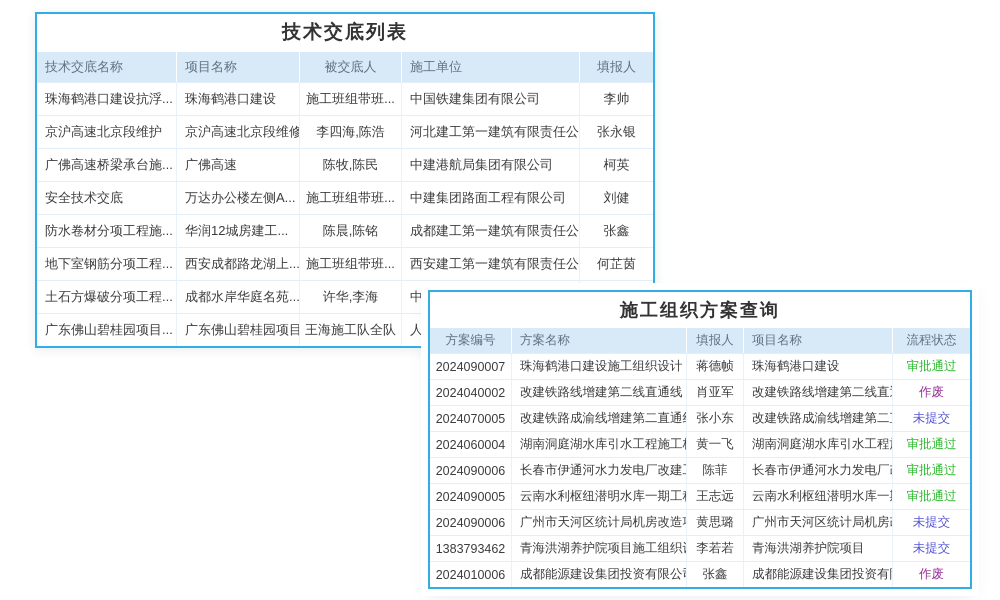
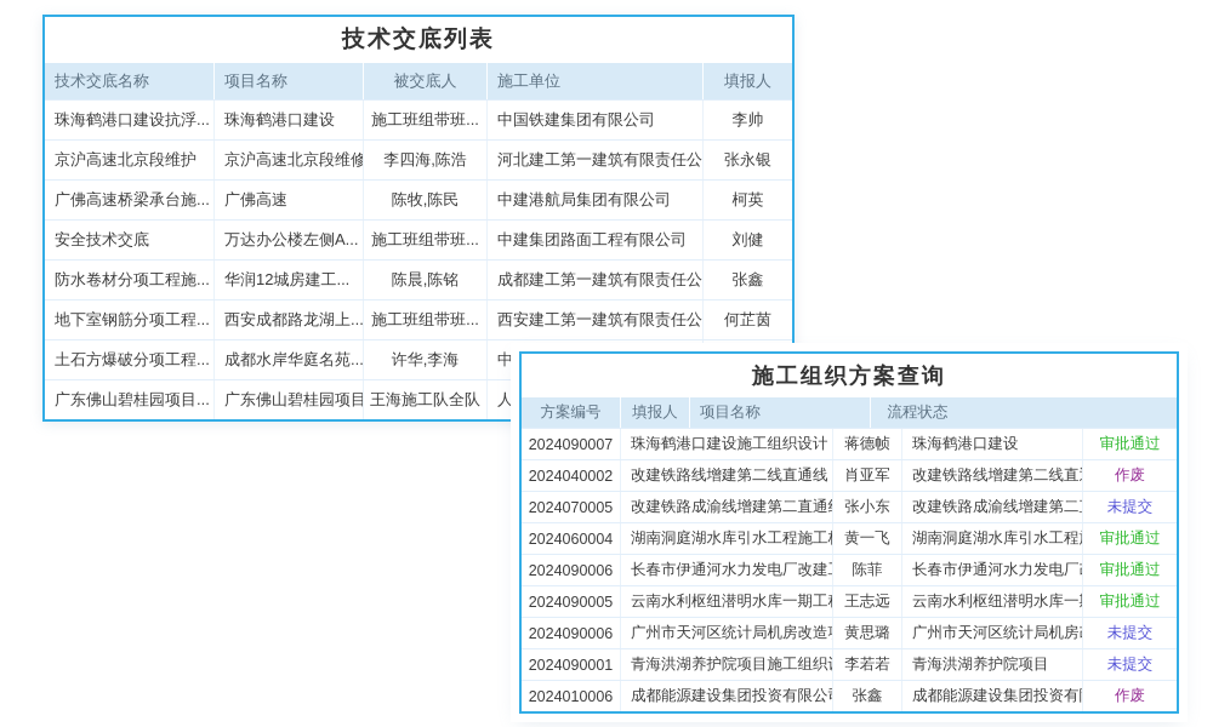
  技术交底列表
  技术交底名称
  项目名称
  被交底人
  施工单位
  填报人
  珠海鹤港口建设抗浮...
  珠海鹤港口建设
  施工班组带班...
  中国铁建集团有限公司
  李帅
  京沪高速北京段维护
  京沪高速北京段维修
  李四海,陈浩
  河北建工第一建筑有限责任公
  张永银
  广佛高速桥梁承台施...
  广佛高速
  陈牧,陈民
  中建港航局集团有限公司
  柯英
  安全技术交底
  万达办公楼左侧A...
  施工班组带班...
  中建集团路面工程有限公司
  刘健
  防水卷材分项工程施...
  华润12城房建工...
  陈晨,陈铭
  成都建工第一建筑有限责任公
  张鑫
  地下室钢筋分项工程...
  西安成都路龙湖上...
  施工班组带班...
  西安建工第一建筑有限责任公
  何芷茵
  土石方爆破分项工程...
  成都水岸华庭名苑...
  许华,李海
  广东佛山碧桂园项目...
  广东佛山碧桂园项目
  王海施工队全队
  施工组织方案查询
  方案编号
- 方案名称
  填报人
  项目名称
  流程状态
  2024090007
  珠海鹤港口建设施工组织设计
  蒋德帧
  珠海鹤港口建设
  审批通过
  2024040002
  改建铁路线增建第二线直通线
  肖亚军
  改建铁路线增建第二线直
  作废
  2024070005
  改建铁路成渝线增建第二直通
  张小东
  改建铁路成渝线增建第二
  未提交
  2024060004
  湖南洞庭湖水库引水工程施工
  黄一飞
  湖南洞庭湖水库引水工程
  审批通过
  2024090006
  长春市伊通河水力发电厂改建
  陈菲
  长春市伊通河水力发电厂
  审批通过
  2024090005
  云南水利枢纽潜明水库一期工
  王志远
  云南水利枢纽潜明水库一
  审批通过
  2024090006
  广州市天河区统计局机房改造
  黄思璐
  广州市天河区统计局机房
  未提交
- 1383793462
+ 2024090001
  青海洪湖养护院项目施工组织
  李若若
  青海洪湖养护院项目
  未提交
  2024010006
  成都能源建设集团投资有限公
  张鑫
  成都能源建设集团投资有
  作废
